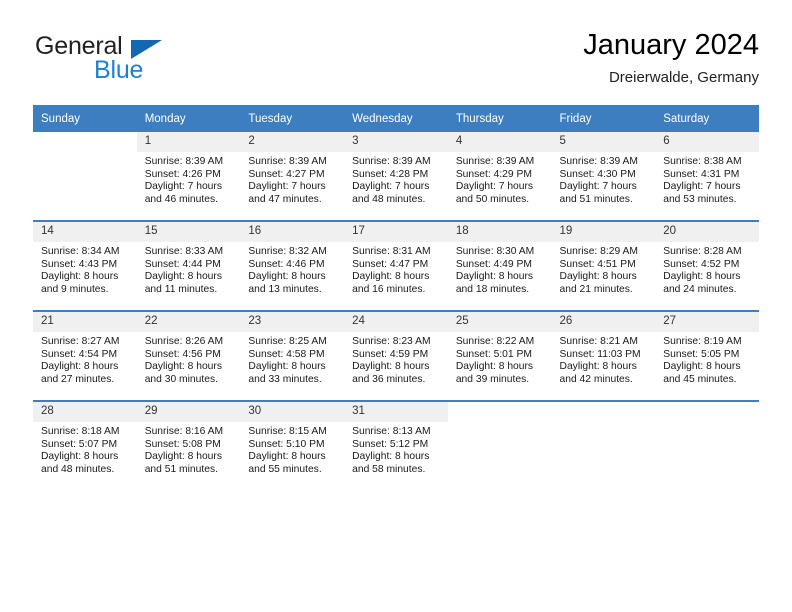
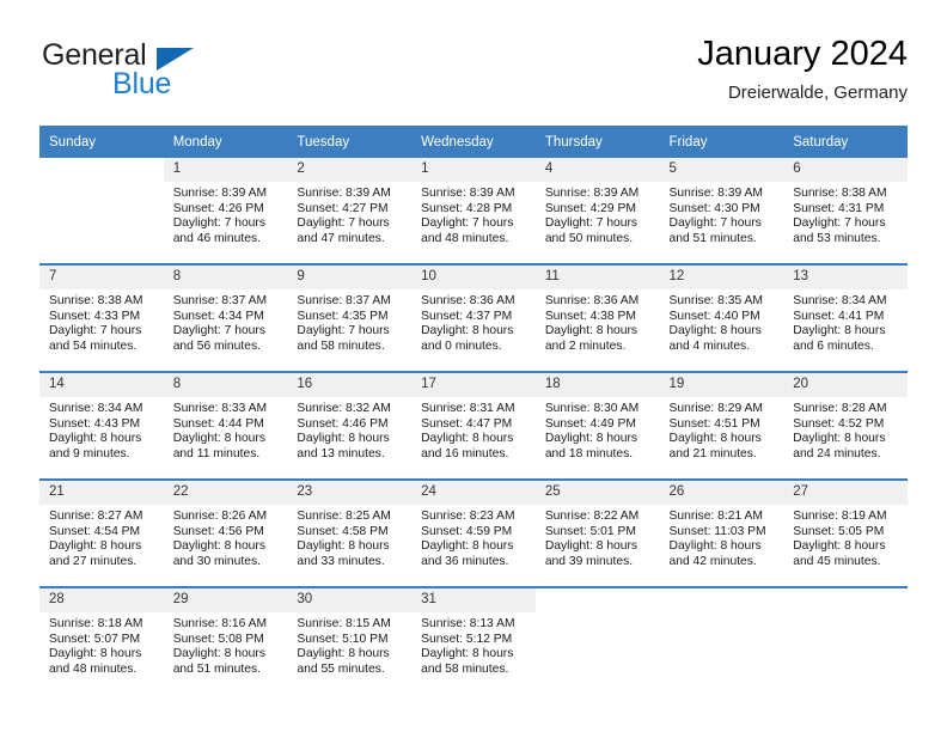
  General
  Blue
  January 2024
  Dreierwalde, Germany
  Sunday	Monday	Tuesday	Wednesday	Thursday	Friday	Saturday
- 	1Sunrise: 8:39 AMSunset: 4:26 PMDaylight: 7 hoursand 46 minutes.	2Sunrise: 8:39 AMSunset: 4:27 PMDaylight: 7 hoursand 47 minutes.	3Sunrise: 8:39 AMSunset: 4:28 PMDaylight: 7 hoursand 48 minutes.	4Sunrise: 8:39 AMSunset: 4:29 PMDaylight: 7 hoursand 50 minutes.	5Sunrise: 8:39 AMSunset: 4:30 PMDaylight: 7 hoursand 51 minutes.	6Sunrise: 8:38 AMSunset: 4:31 PMDaylight: 7 hoursand 53 minutes.
+ 	1Sunrise: 8:39 AMSunset: 4:26 PMDaylight: 7 hoursand 46 minutes.	2Sunrise: 8:39 AMSunset: 4:27 PMDaylight: 7 hoursand 47 minutes.	1Sunrise: 8:39 AMSunset: 4:28 PMDaylight: 7 hoursand 48 minutes.	4Sunrise: 8:39 AMSunset: 4:29 PMDaylight: 7 hoursand 50 minutes.	5Sunrise: 8:39 AMSunset: 4:30 PMDaylight: 7 hoursand 51 minutes.	6Sunrise: 8:38 AMSunset: 4:31 PMDaylight: 7 hoursand 53 minutes.
+ 7Sunrise: 8:38 AMSunset: 4:33 PMDaylight: 7 hoursand 54 minutes.	8Sunrise: 8:37 AMSunset: 4:34 PMDaylight: 7 hoursand 56 minutes.	9Sunrise: 8:37 AMSunset: 4:35 PMDaylight: 7 hoursand 58 minutes.	10Sunrise: 8:36 AMSunset: 4:37 PMDaylight: 8 hoursand 0 minutes.	11Sunrise: 8:36 AMSunset: 4:38 PMDaylight: 8 hoursand 2 minutes.	12Sunrise: 8:35 AMSunset: 4:40 PMDaylight: 8 hoursand 4 minutes.	13Sunrise: 8:34 AMSunset: 4:41 PMDaylight: 8 hoursand 6 minutes.
- 14Sunrise: 8:34 AMSunset: 4:43 PMDaylight: 8 hoursand 9 minutes.	15Sunrise: 8:33 AMSunset: 4:44 PMDaylight: 8 hoursand 11 minutes.	16Sunrise: 8:32 AMSunset: 4:46 PMDaylight: 8 hoursand 13 minutes.	17Sunrise: 8:31 AMSunset: 4:47 PMDaylight: 8 hoursand 16 minutes.	18Sunrise: 8:30 AMSunset: 4:49 PMDaylight: 8 hoursand 18 minutes.	19Sunrise: 8:29 AMSunset: 4:51 PMDaylight: 8 hoursand 21 minutes.	20Sunrise: 8:28 AMSunset: 4:52 PMDaylight: 8 hoursand 24 minutes.
+ 14Sunrise: 8:34 AMSunset: 4:43 PMDaylight: 8 hoursand 9 minutes.	8Sunrise: 8:33 AMSunset: 4:44 PMDaylight: 8 hoursand 11 minutes.	16Sunrise: 8:32 AMSunset: 4:46 PMDaylight: 8 hoursand 13 minutes.	17Sunrise: 8:31 AMSunset: 4:47 PMDaylight: 8 hoursand 16 minutes.	18Sunrise: 8:30 AMSunset: 4:49 PMDaylight: 8 hoursand 18 minutes.	19Sunrise: 8:29 AMSunset: 4:51 PMDaylight: 8 hoursand 21 minutes.	20Sunrise: 8:28 AMSunset: 4:52 PMDaylight: 8 hoursand 24 minutes.
  21Sunrise: 8:27 AMSunset: 4:54 PMDaylight: 8 hoursand 27 minutes.	22Sunrise: 8:26 AMSunset: 4:56 PMDaylight: 8 hoursand 30 minutes.	23Sunrise: 8:25 AMSunset: 4:58 PMDaylight: 8 hoursand 33 minutes.	24Sunrise: 8:23 AMSunset: 4:59 PMDaylight: 8 hoursand 36 minutes.	25Sunrise: 8:22 AMSunset: 5:01 PMDaylight: 8 hoursand 39 minutes.	26Sunrise: 8:21 AMSunset: 11:03 PMDaylight: 8 hoursand 42 minutes.	27Sunrise: 8:19 AMSunset: 5:05 PMDaylight: 8 hoursand 45 minutes.
  28Sunrise: 8:18 AMSunset: 5:07 PMDaylight: 8 hoursand 48 minutes.	29Sunrise: 8:16 AMSunset: 5:08 PMDaylight: 8 hoursand 51 minutes.	30Sunrise: 8:15 AMSunset: 5:10 PMDaylight: 8 hoursand 55 minutes.	31Sunrise: 8:13 AMSunset: 5:12 PMDaylight: 8 hoursand 58 minutes.
